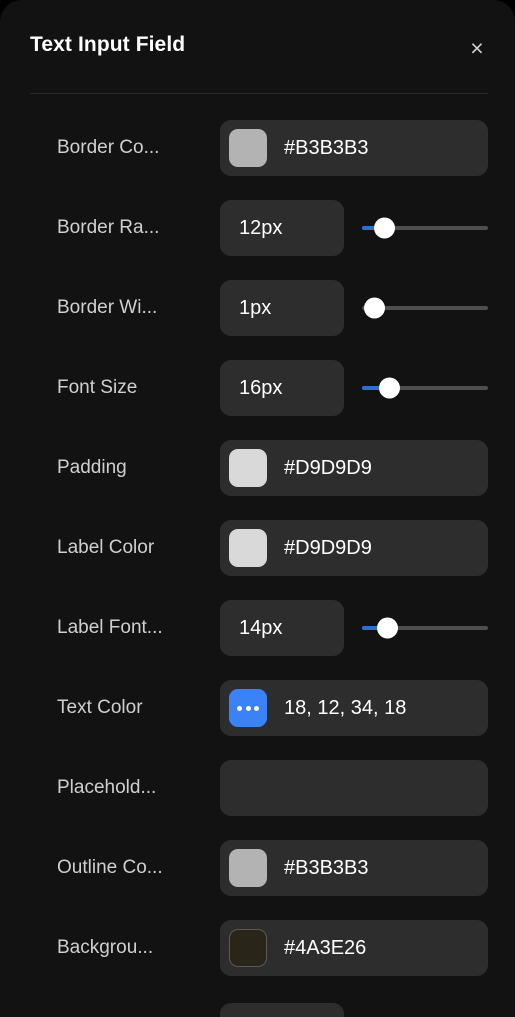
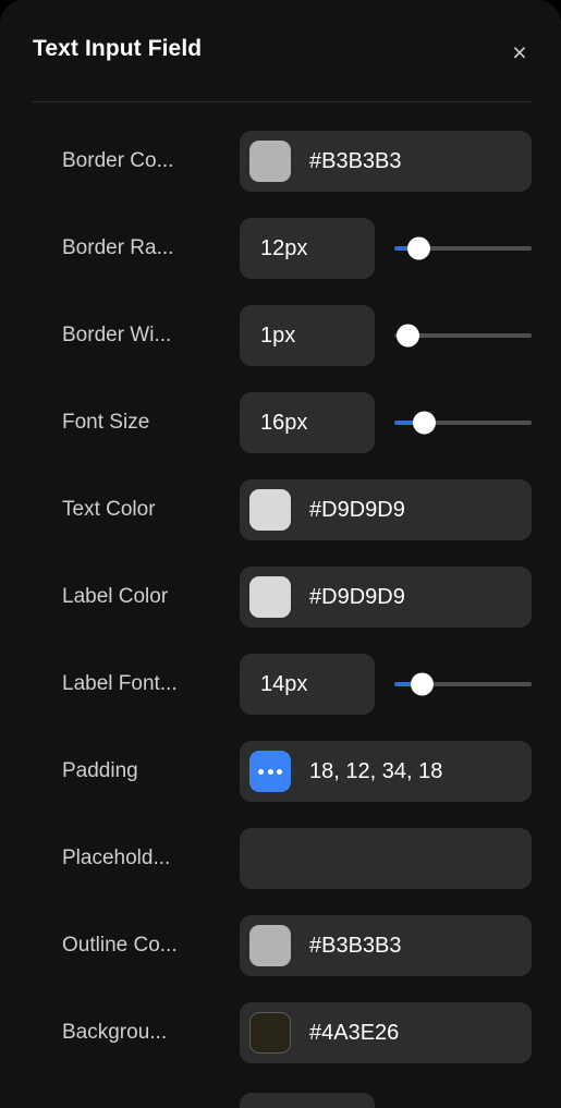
  Text Input Field
  ×
  Border Co...
  #B3B3B3
  Border Ra...
  12px
  Border Wi...
  1px
  Font Size
  16px
- Padding
+ Text Color
  #D9D9D9
  Label Color
  #D9D9D9
  Label Font...
  14px
- Text Color
+ Padding
  18, 12, 34, 18
  Placehold...
  Outline Co...
  #B3B3B3
  Backgrou...
  #4A3E26
